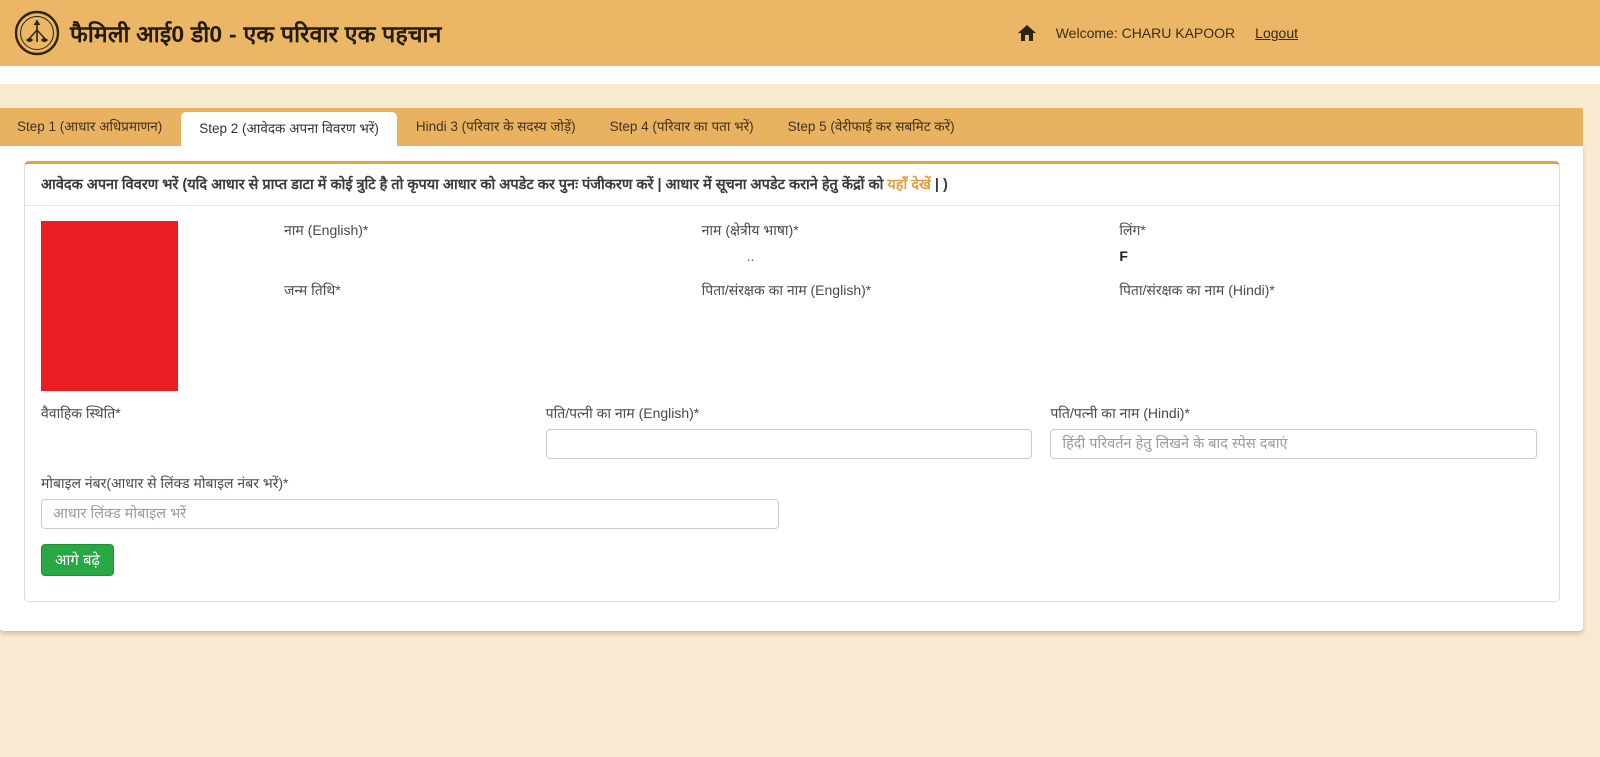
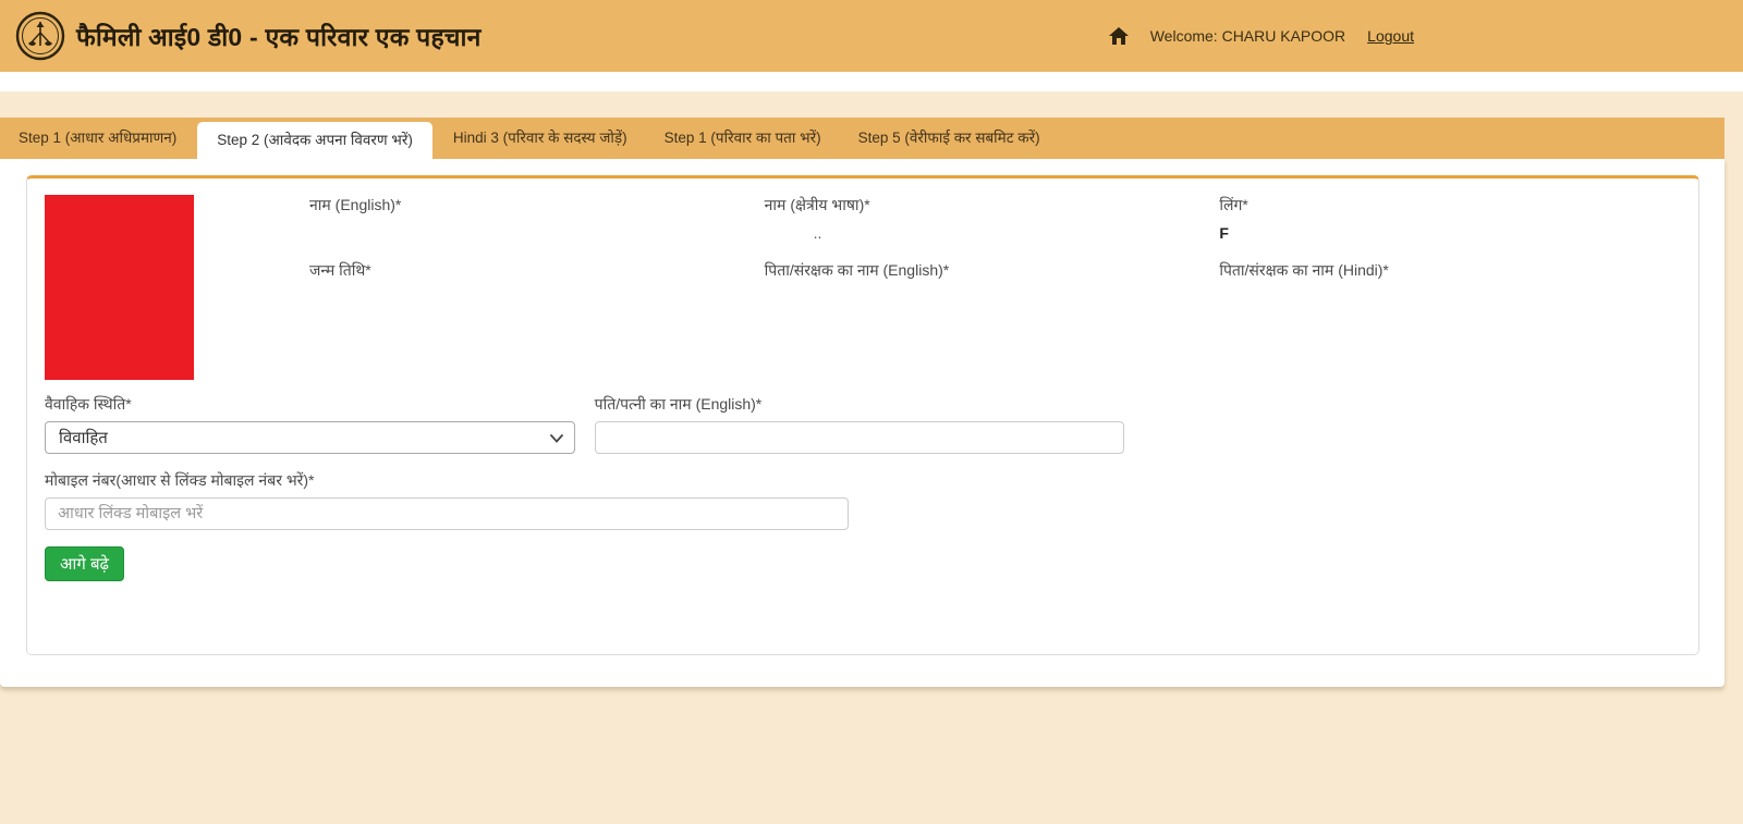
  फैमिली आई0 डी0 - एक परिवार एक पहचान
  Welcome: CHARU KAPOOR
  Logout
  Step 1 (आधार अधिप्रमाणन)
  Step 2 (आवेदक अपना विवरण भरें)
  Hindi 3 (परिवार के सदस्य जोड़ें)
- Step 4 (परिवार का पता भरें)
+ Step 1 (परिवार का पता भरें)
  Step 5 (वेरीफाई कर सबमिट करें)
- आवेदक अपना विवरण भरें (यदि आधार से प्राप्त डाटा में कोई त्रुटि है तो कृपया आधार को अपडेट कर पुनः पंजीकरण करें | आधार में सूचना अपडेट कराने हेतु केंद्रों को यहाँ देखें | )
  नाम (English)*
  नाम (क्षेत्रीय भाषा)*
  ..
  लिंग*
  F
  जन्म तिथि*
  पिता/संरक्षक का नाम (English)*
  पिता/संरक्षक का नाम (Hindi)*
  वैवाहिक स्थिति*
+ विवाहित
  पति/पत्नी का नाम (English)*
- पति/पत्नी का नाम (Hindi)*
- हिंदी परिवर्तन हेतु लिखने के बाद स्पेस दबाएं
  मोबाइल नंबर(आधार से लिंक्ड मोबाइल नंबर भरें)*
  आधार लिंक्ड मोबाइल भरें
  आगे बढ़े
